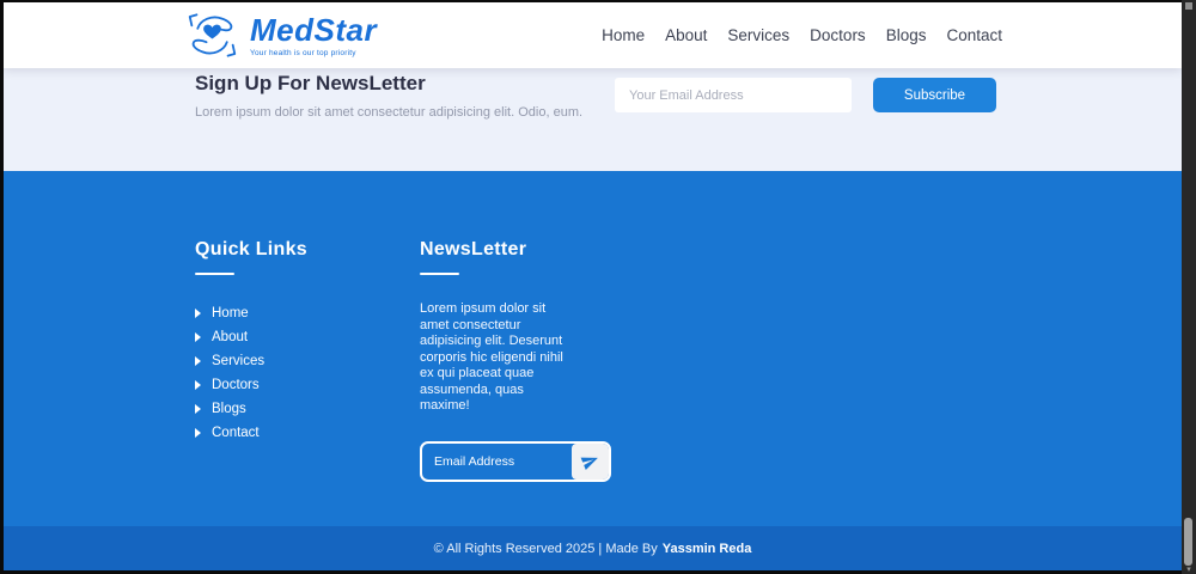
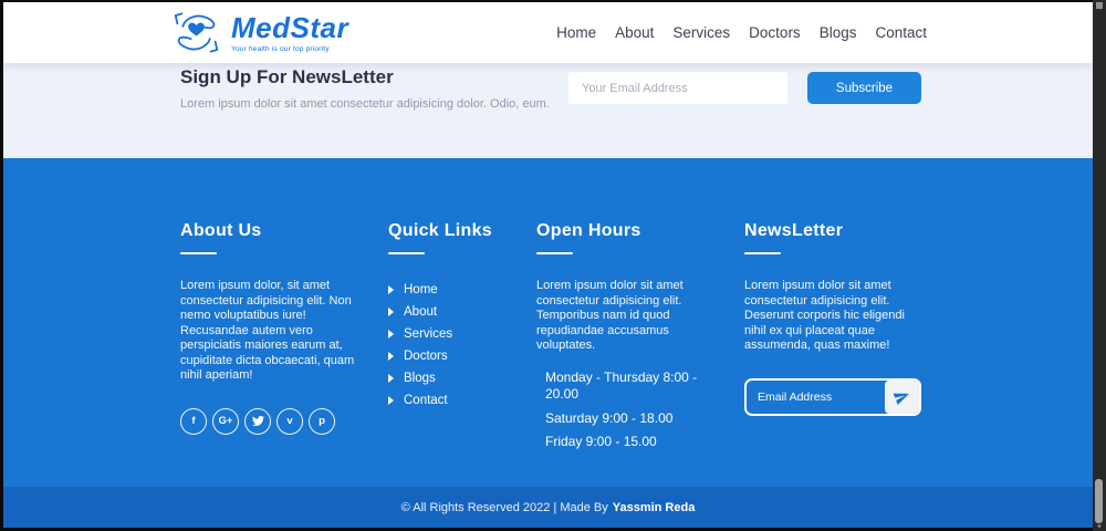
  MedStar
  Home
  About
  Services
  Doctors
  Blogs
  Contact
  Sign Up For NewsLetter
- Lorem ipsum dolor sit amet consectetur adipisicing elit. Odio, eum.
+ Lorem ipsum dolor sit amet consectetur adipisicing dolor. Odio, eum.
  Your Email Address
  Subscribe
+ About Us
+ Lorem ipsum dolor, sit amet consectetur adipisicing elit. Non nemo voluptatibus iure! Recusandae autem vero perspiciatis maiores earum at, cupiditate dicta obcaecati, quam nihil aperiam!
+ f
+ G+
+ v
+ p
  Quick Links
  Home
  About
  Services
  Doctors
  Blogs
  Contact
+ Open Hours
+ Lorem ipsum dolor sit amet consectetur adipisicing elit. Temporibus nam id quod repudiandae accusamus voluptates.
+ Monday - Thursday 8:00 - 20.00
+ Saturday 9:00 - 18.00
+ Friday 9:00 - 15.00
  NewsLetter
  Lorem ipsum dolor sit amet consectetur adipisicing elit. Deserunt corporis hic eligendi nihil ex qui placeat quae assumenda, quas maxime!
  Email Address
- © All Rights Reserved 2025 | Made By
+ © All Rights Reserved 2022 | Made By
  Yassmin Reda
